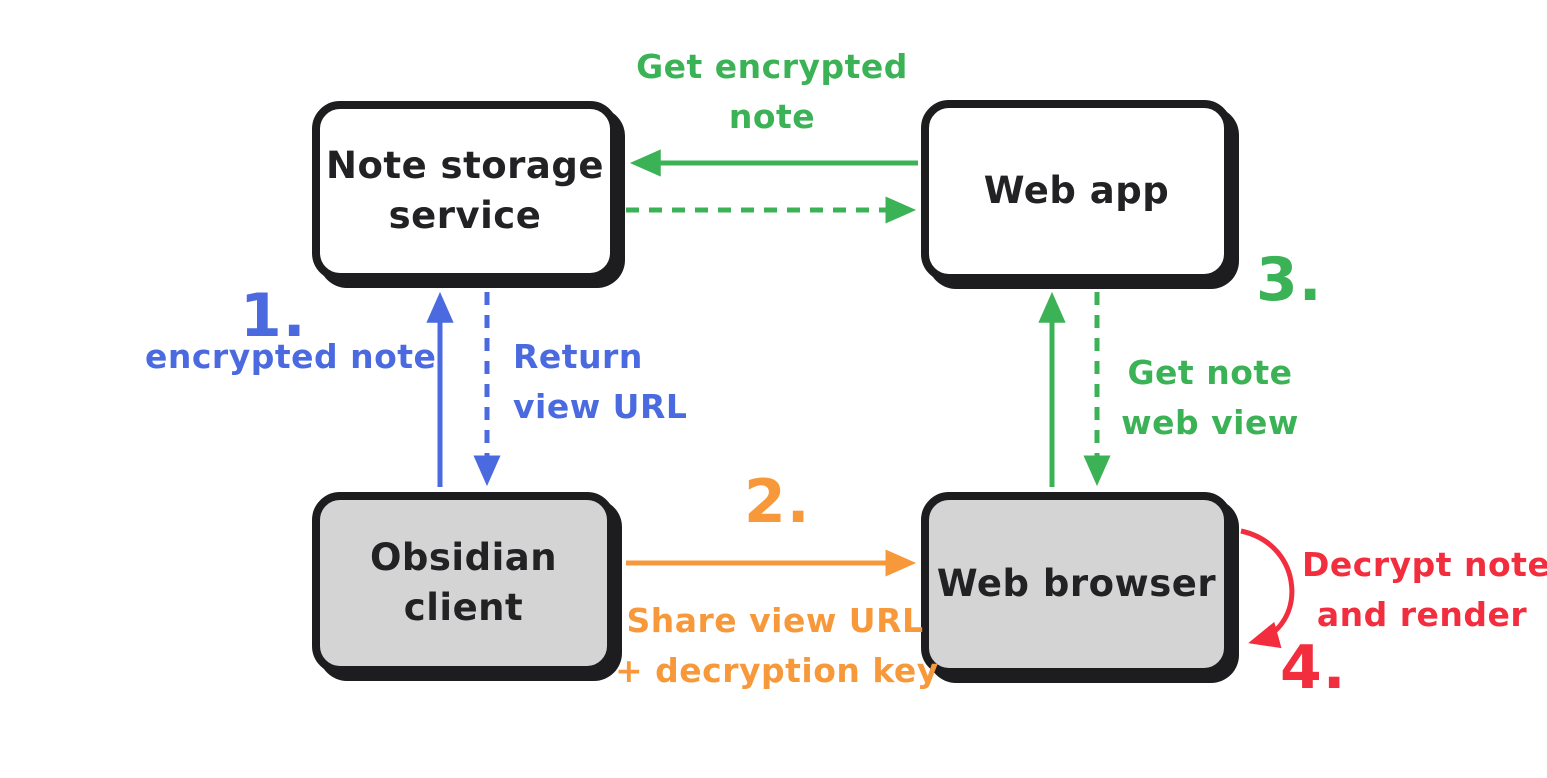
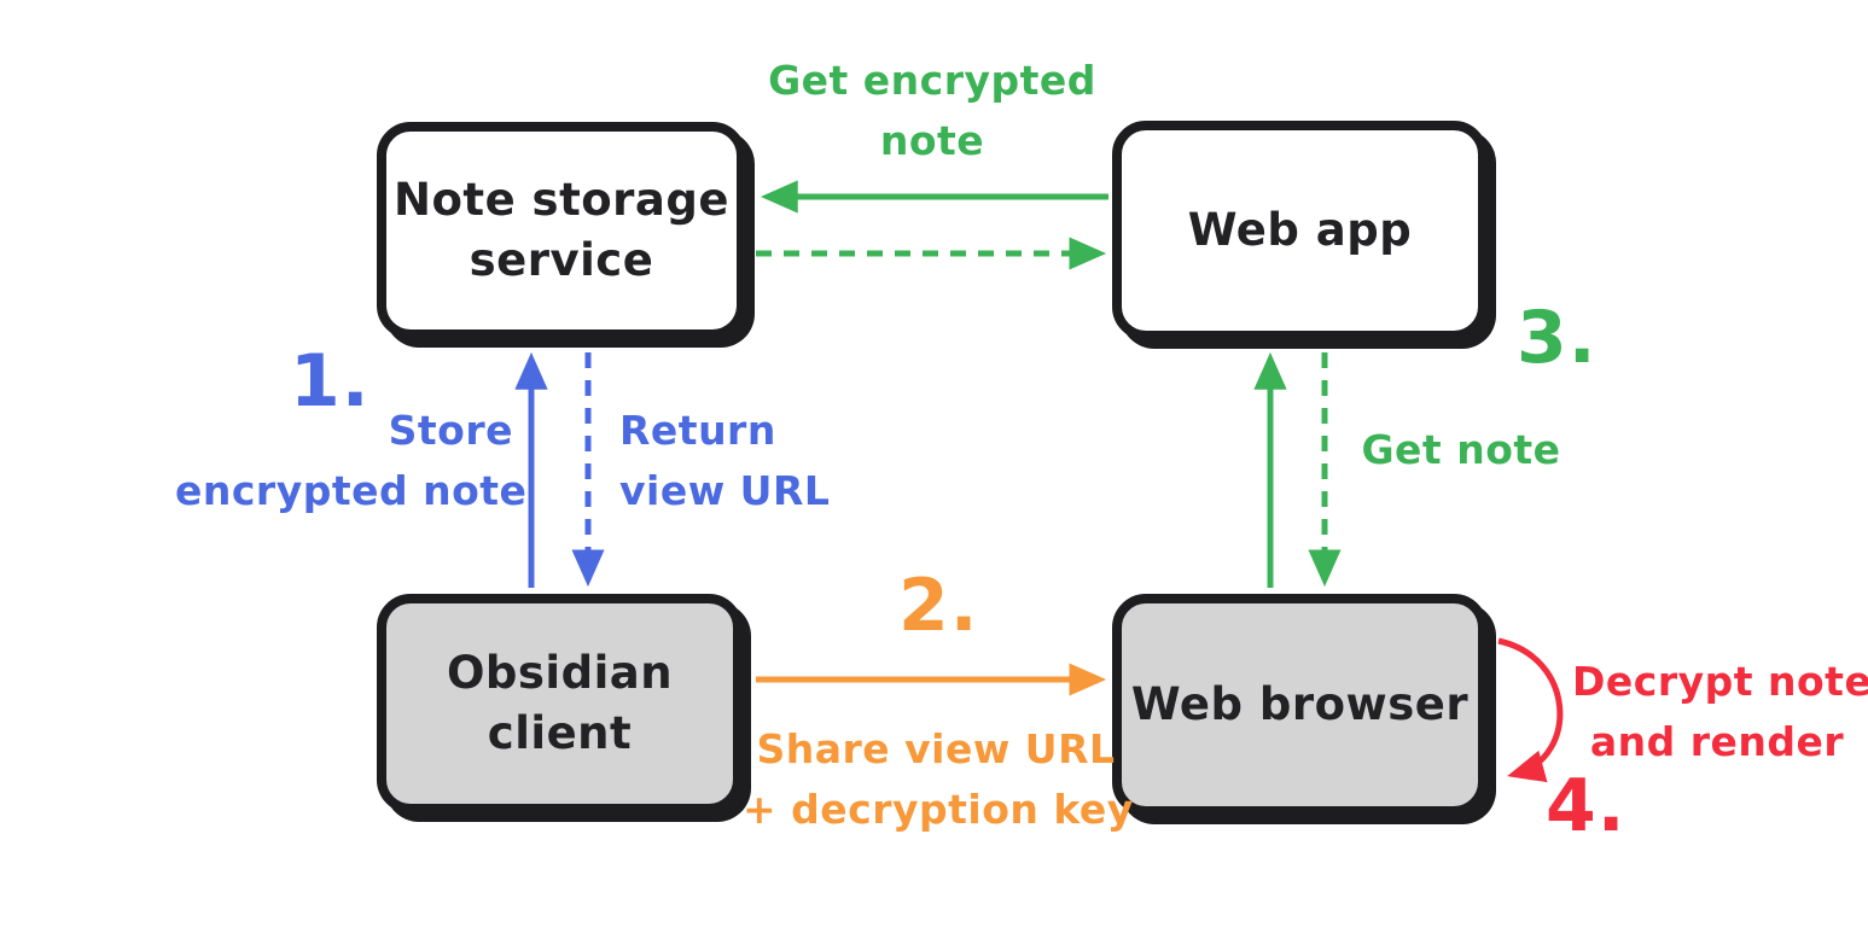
  Note storage
  service
  Web app
  Obsidian
  client
  Web browser
  1.
  2.
  3.
  4.
  Get encrypted
  note
+ Store
  encrypted note
  Return
  view URL
  Share view URL
  + decryption key
  Get note
- web view
  Decrypt note
  and render
